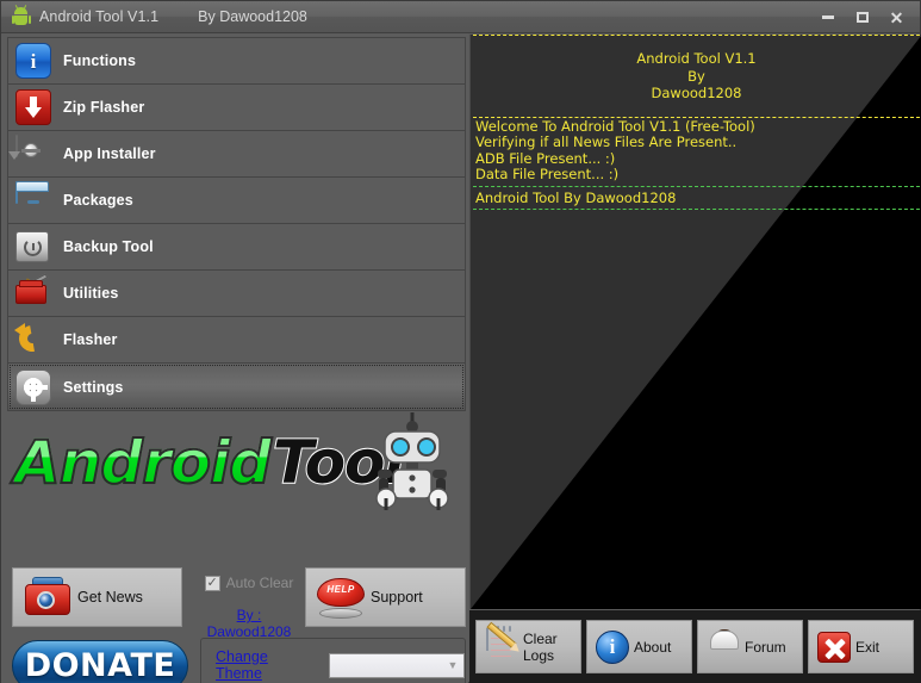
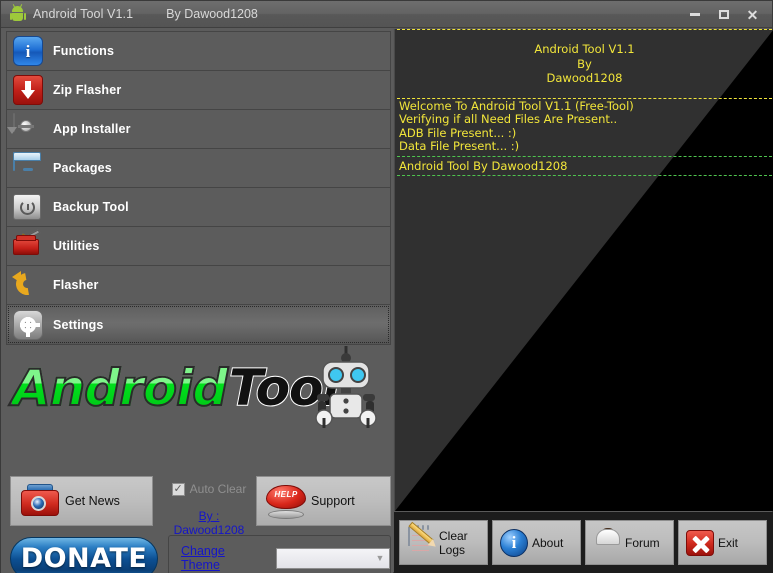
  Android Tool V1.1
  By Dawood1208
  ✕
  i
  Functions
  Zip Flasher
  App Installer
  Packages
  Backup Tool
  Utilities
  Flasher
  Settings
  Android
  Too
  Get News
  ✓
  Auto Clear
  By : Dawood1208
  HELP
  Support
  DONATE
  Change Theme
  ▼
  Android Tool V1.1
  By
  Dawood1208
  Welcome To Android Tool V1.1 (Free-Tool)
- Verifying if all News Files Are Present..
+ Verifying if all Need Files Are Present..
  ADB File Present... :)
  Data File Present... :)
  Android Tool By Dawood1208
  Clear Logs
  i
  About
  Forum
  Exit
